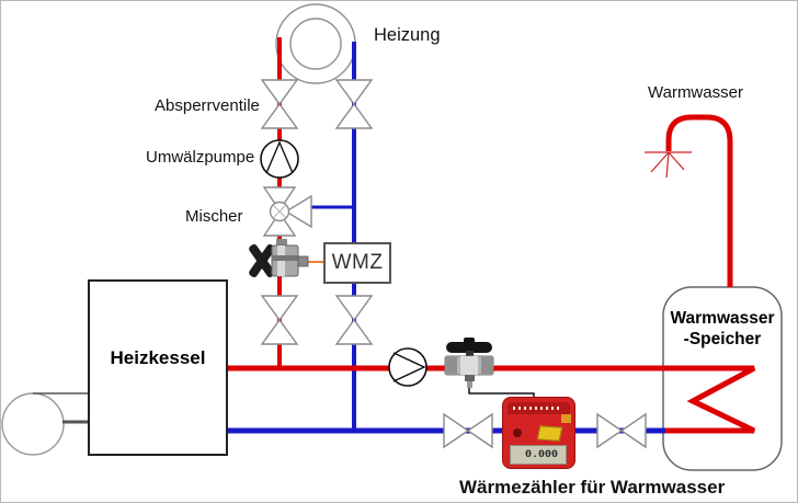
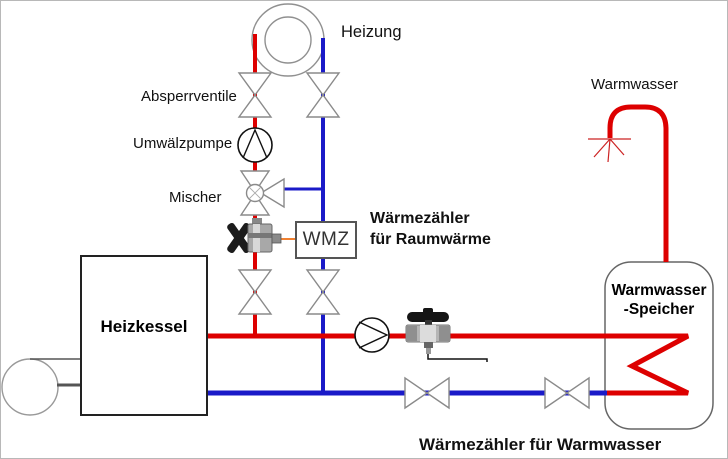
  Heizung
  Absperrventile
  Umwälzpumpe
  Mischer
  Warmwasser
  WMZ
+ Wärmezähler
+ für Raumwärme
  Heizkessel
  Warmwasser
  -Speicher
- 0.000
  Wärmezähler für Warmwasser
